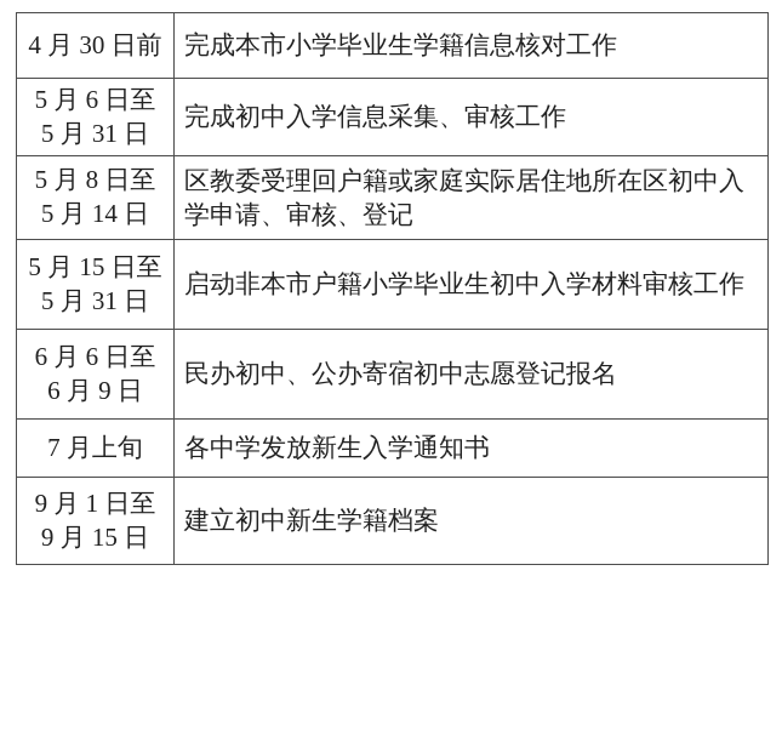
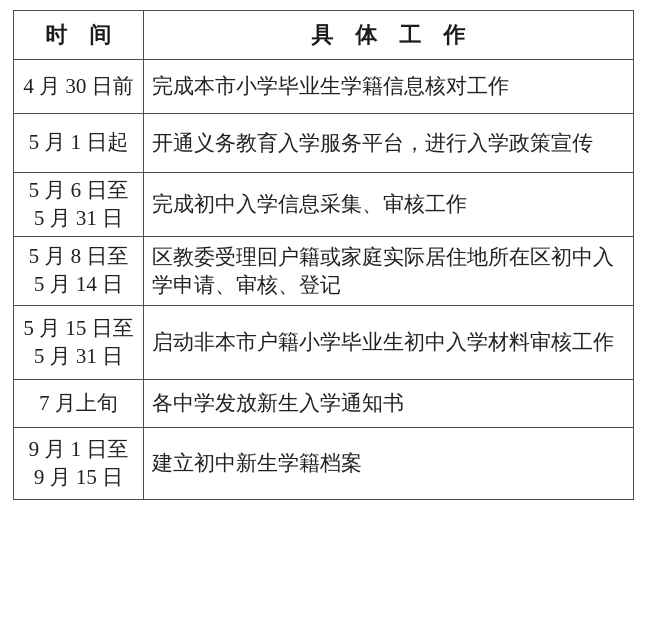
+ 时 间	具 体 工 作
  4 月 30 日前	完成本市小学毕业生学籍信息核对工作
+ 5 月 1 日起	开通义务教育入学服务平台，进行入学政策宣传
  5 月 6 日至 5 月 31 日	完成初中入学信息采集、审核工作
  5 月 8 日至 5 月 14 日	区教委受理回户籍或家庭实际居住地所在区初中入学申请、审核、登记
  5 月 15 日至 5 月 31 日	启动非本市户籍小学毕业生初中入学材料审核工作
- 6 月 6 日至 6 月 9 日	民办初中、公办寄宿初中志愿登记报名
  7 月上旬	各中学发放新生入学通知书
  9 月 1 日至 9 月 15 日	建立初中新生学籍档案
